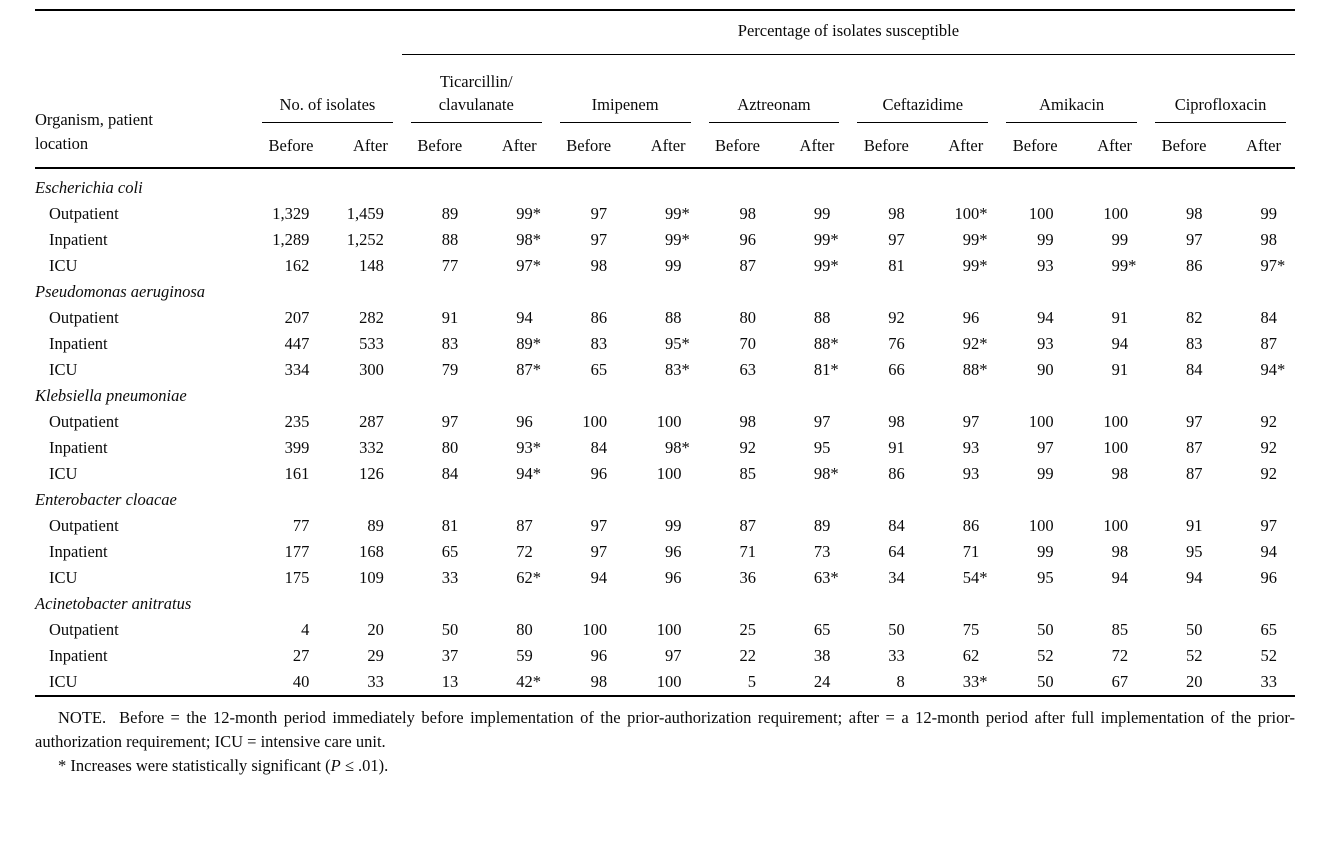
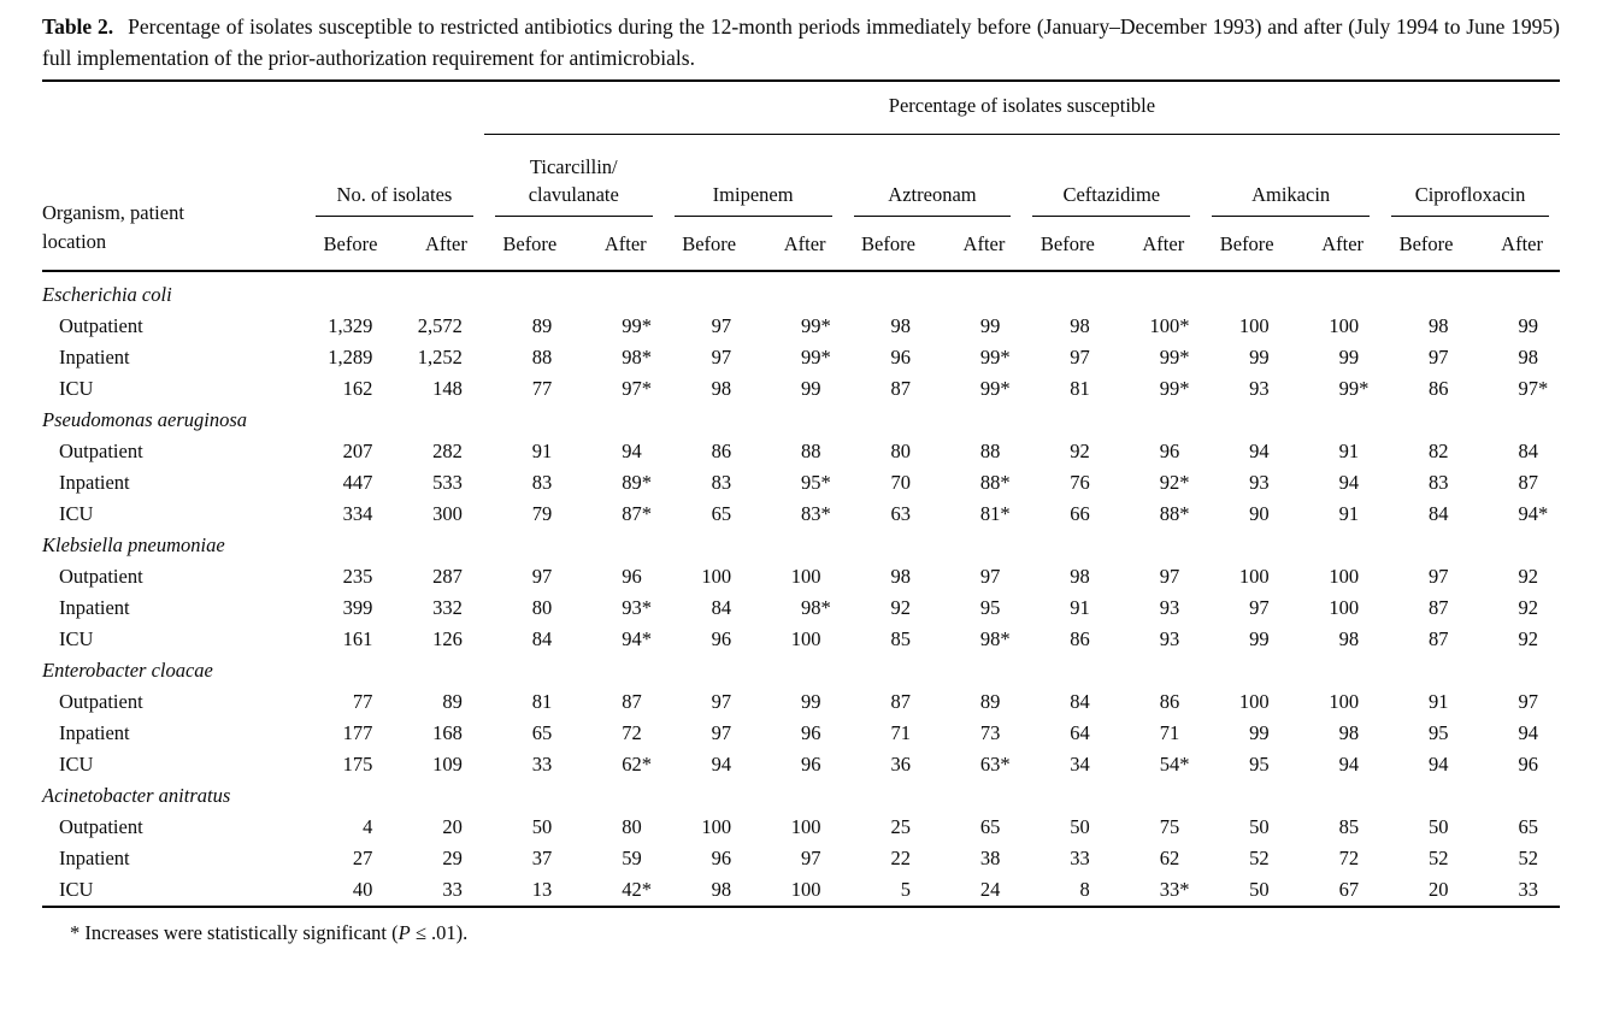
+ Table 2. Percentage of isolates susceptible to restricted antibiotics during the 12-month periods immediately before (January–December 1993) and after (July 1994 to June 1995) full implementation of the prior-authorization requirement for antimicrobials.
  		Percentage of isolates susceptible
  Organism, patient location	No. of isolates	Ticarcillin/ clavulanate	Imipenem	Aztreonam	Ceftazidime	Amikacin	Ciprofloxacin
  Before	After	Before	After	Before	After	Before	After	Before	After	Before	After	Before	After
  Escherichia coli
- Outpatient	1,329	1,459	89	99*	97	99*	98	99	98	100*	100	100	98	99
+ Outpatient	1,329	2,572	89	99*	97	99*	98	99	98	100*	100	100	98	99
  Inpatient	1,289	1,252	88	98*	97	99*	96	99*	97	99*	99	99	97	98
  ICU	162	148	77	97*	98	99	87	99*	81	99*	93	99*	86	97*
  Pseudomonas aeruginosa
  Outpatient	207	282	91	94	86	88	80	88	92	96	94	91	82	84
  Inpatient	447	533	83	89*	83	95*	70	88*	76	92*	93	94	83	87
  ICU	334	300	79	87*	65	83*	63	81*	66	88*	90	91	84	94*
  Klebsiella pneumoniae
  Outpatient	235	287	97	96	100	100	98	97	98	97	100	100	97	92
  Inpatient	399	332	80	93*	84	98*	92	95	91	93	97	100	87	92
  ICU	161	126	84	94*	96	100	85	98*	86	93	99	98	87	92
  Enterobacter cloacae
  Outpatient	77	89	81	87	97	99	87	89	84	86	100	100	91	97
  Inpatient	177	168	65	72	97	96	71	73	64	71	99	98	95	94
  ICU	175	109	33	62*	94	96	36	63*	34	54*	95	94	94	96
  Acinetobacter anitratus
  Outpatient	4	20	50	80	100	100	25	65	50	75	50	85	50	65
  Inpatient	27	29	37	59	96	97	22	38	33	62	52	72	52	52
  ICU	40	33	13	42*	98	100	5	24	8	33*	50	67	20	33
- NOTE. Before = the 12-month period immediately before implementation of the prior-authorization requirement; after = a 12-month period after full implementation of the prior-authorization requirement; ICU = intensive care unit.
  * Increases were statistically significant (P ≤ .01).
